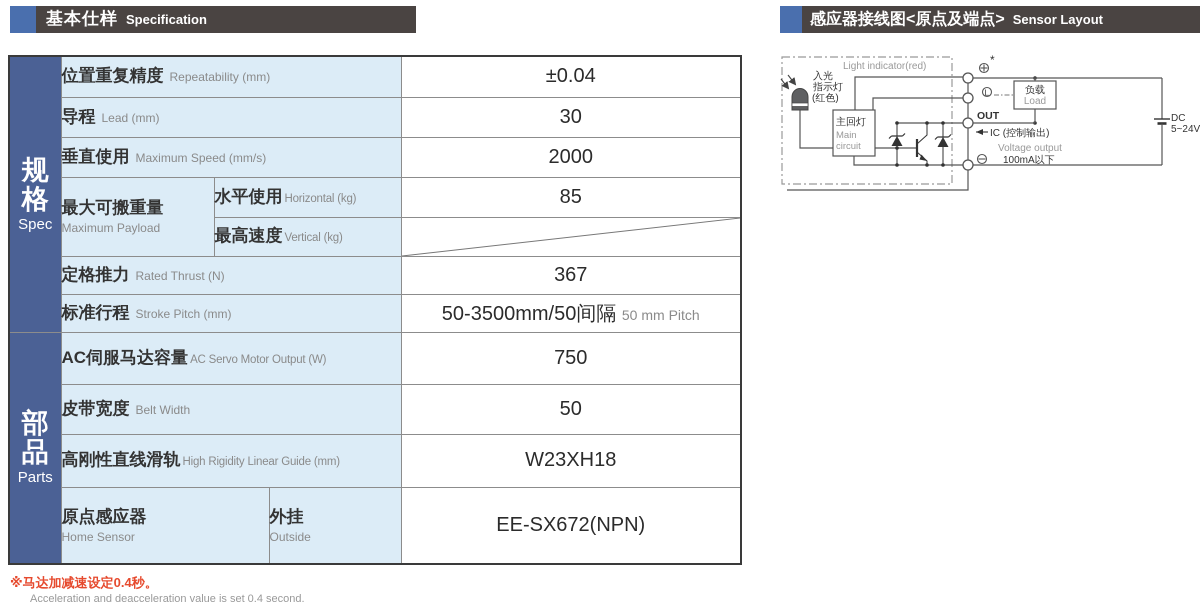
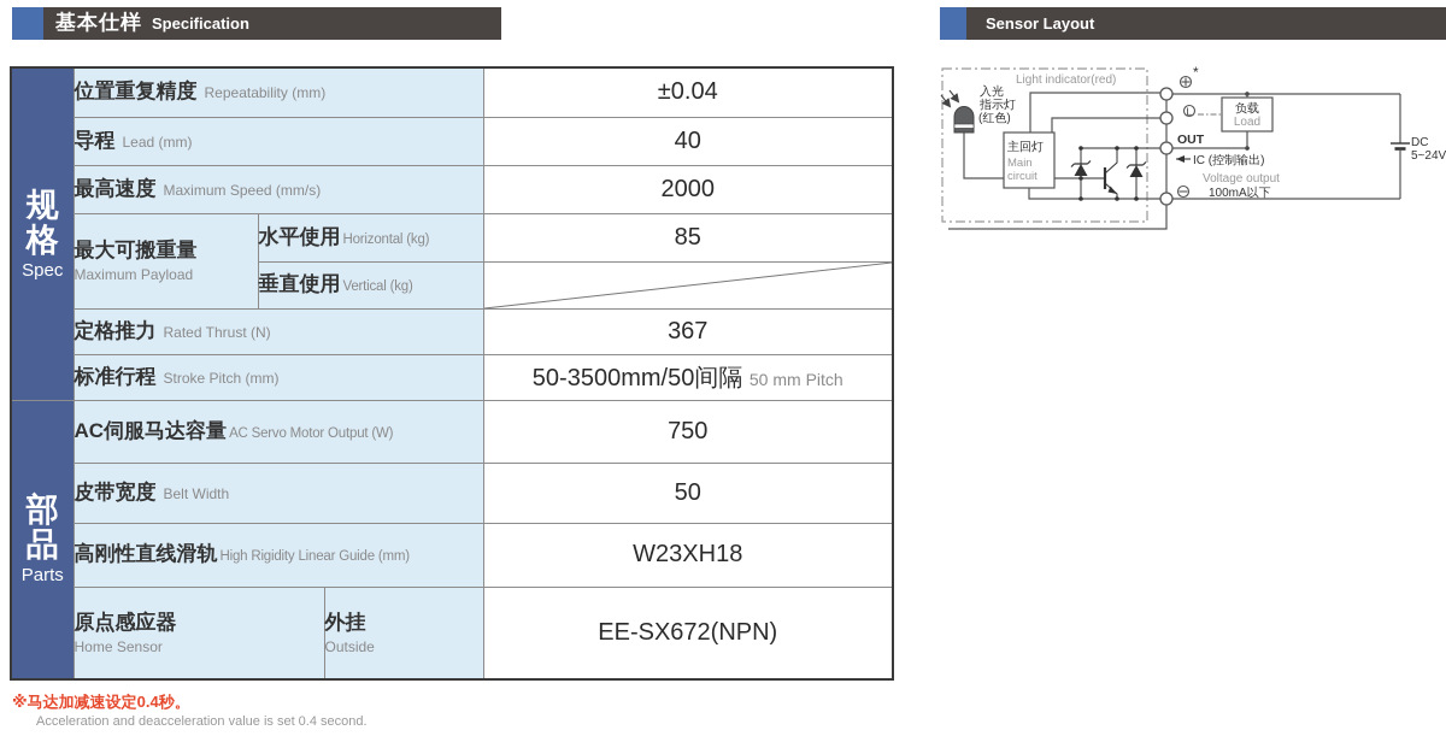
  基本仕样
  Specification
- 感应器接线图<原点及端点>
  Sensor Layout
  规 格 Spec	位置重复精度 Repeatability (mm)	±0.04
- 导程 Lead (mm)	30
+ 导程 Lead (mm)	40
- 垂直使用 Maximum Speed (mm/s)	2000
+ 最高速度 Maximum Speed (mm/s)	2000
  最大可搬重量 Maximum Payload	水平使用 Horizontal (kg)	85
- 最高速度 Vertical (kg)
+ 垂直使用 Vertical (kg)
  定格推力 Rated Thrust (N)	367
  标准行程 Stroke Pitch (mm)	50-3500mm/50间隔 50 mm Pitch
  部 品 Parts	AC伺服马达容量 AC Servo Motor Output (W)	750
  皮带宽度 Belt Width	50
  高刚性直线滑轨 High Rigidity Linear Guide (mm)	W23XH18
  原点感应器 Home Sensor	外挂 Outside	EE-SX672(NPN)
  ※马达加减速设定0.4秒。
  Acceleration and deacceleration value is set 0.4 second.
  Light indicator(red)
  入光
  指示灯
  (红色)
  主回灯
  Main
  circuit
  *
  L
  OUT
  IC (控制输出)
  Voltage output
  100mA以下
  负载
  Load
  DC
  5~24V
